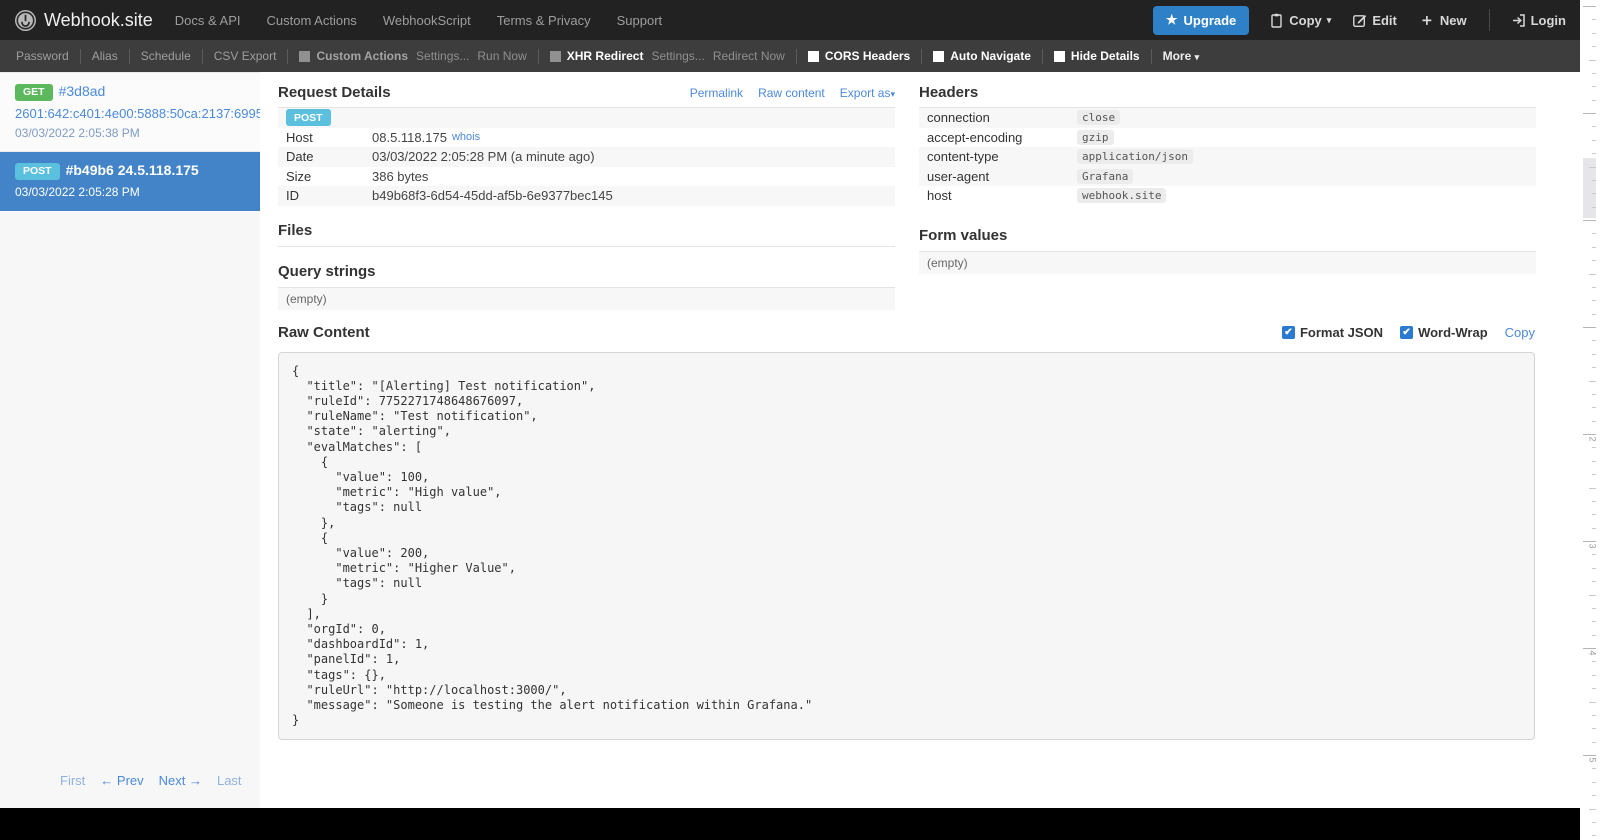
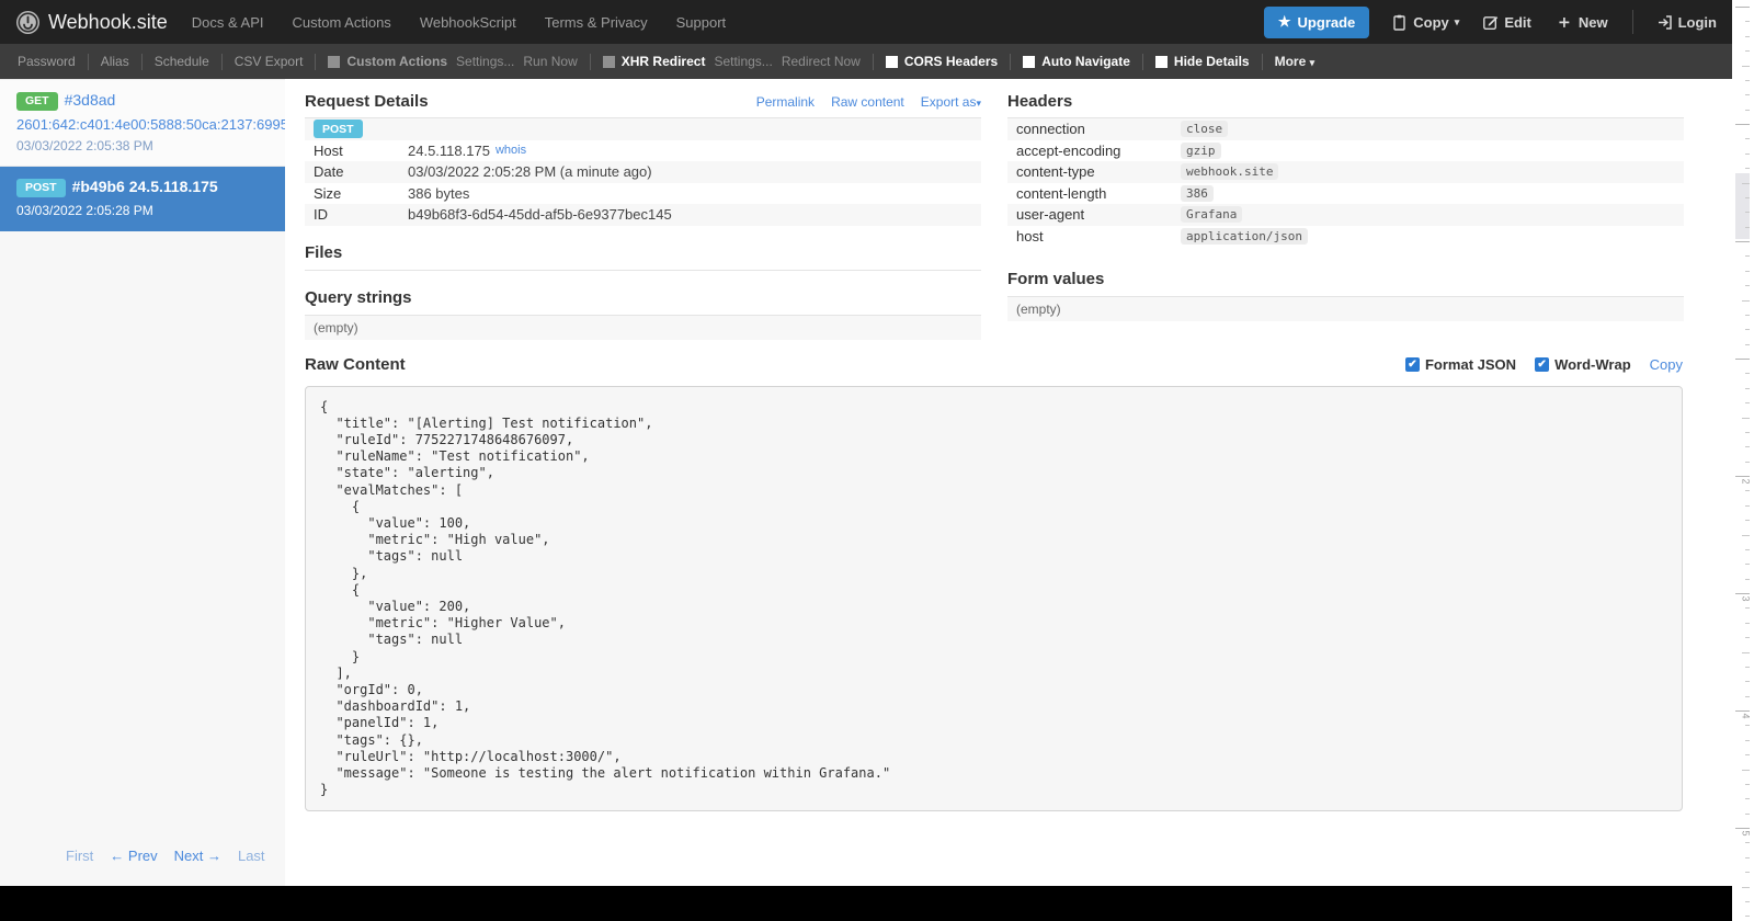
  Webhook.site
  Docs & API
  Custom Actions
  WebhookScript
  Terms & Privacy
  Support
  ★
  Upgrade
  Copy
  ▾
  Edit
  ＋
  New
  Login
  Password
  Alias
  Schedule
  CSV Export
  Custom Actions
  Settings...
  Run Now
  XHR Redirect
  Settings...
  Redirect Now
  CORS Headers
  Auto Navigate
  Hide Details
  More ▾
  GET #3d8ad
  2601:642:c401:4e00:5888:50ca:2137:699
  03/03/2022 2:05:38 PM
  POST #b49b6 24.5.118.175
  03/03/2022 2:05:28 PM
  First
  ← Prev
  Next →
  Last
  Request Details
  Permalink
  Raw content
  Export as ▾
  POST
  Host
- 08.5.118.175
+ 24.5.118.175
  whois
  Date
  03/03/2022 2:05:28 PM (a minute ago)
  Size
  386 bytes
  ID
  b49b68f3-6d54-45dd-af5b-6e9377bec145
  Files
  Query strings
  (empty)
  Headers
  connection
  close
  accept-encoding
  gzip
  content-type
- application/json
+ webhook.site
+ content-length
+ 386
  user-agent
  Grafana
  host
- webhook.site
+ application/json
  Form values
  (empty)
  Raw Content
  ✔
  Format JSON
  ✔
  Word-Wrap
  Copy
  {
  "title": "[Alerting] Test notification",
  "ruleId": 7752271748648676097,
  "ruleName": "Test notification",
  "state": "alerting",
  "evalMatches": [
  {
  "value": 100,
  "metric": "High value",
  "tags": null
  },
  {
  "value": 200,
  "metric": "Higher Value",
  "tags": null
  }
  ],
  "orgId": 0,
  "dashboardId": 1,
  "panelId": 1,
  "tags": {},
  "ruleUrl": "http://localhost:3000/",
  "message": "Someone is testing the alert notification within Grafana."
  }
